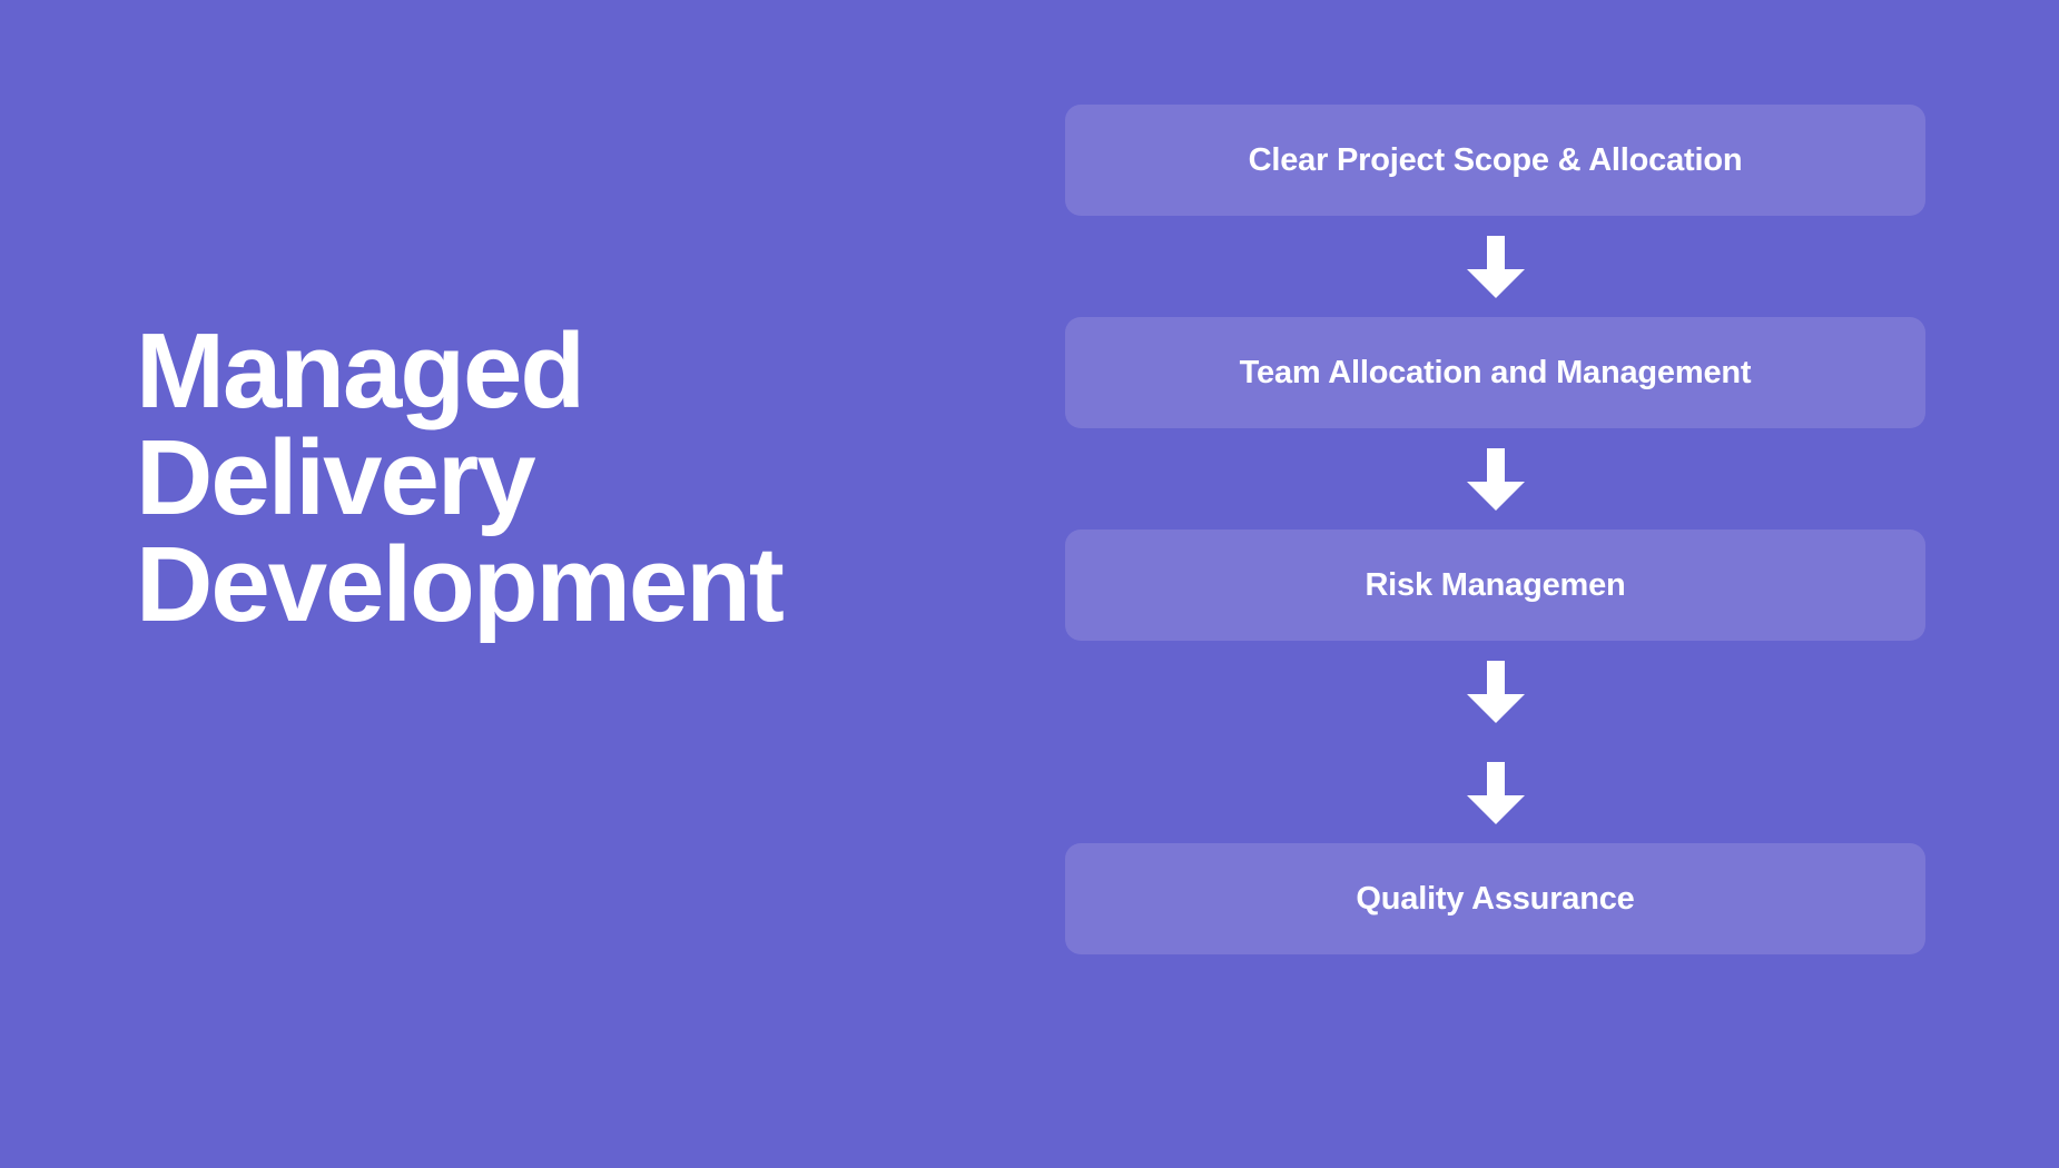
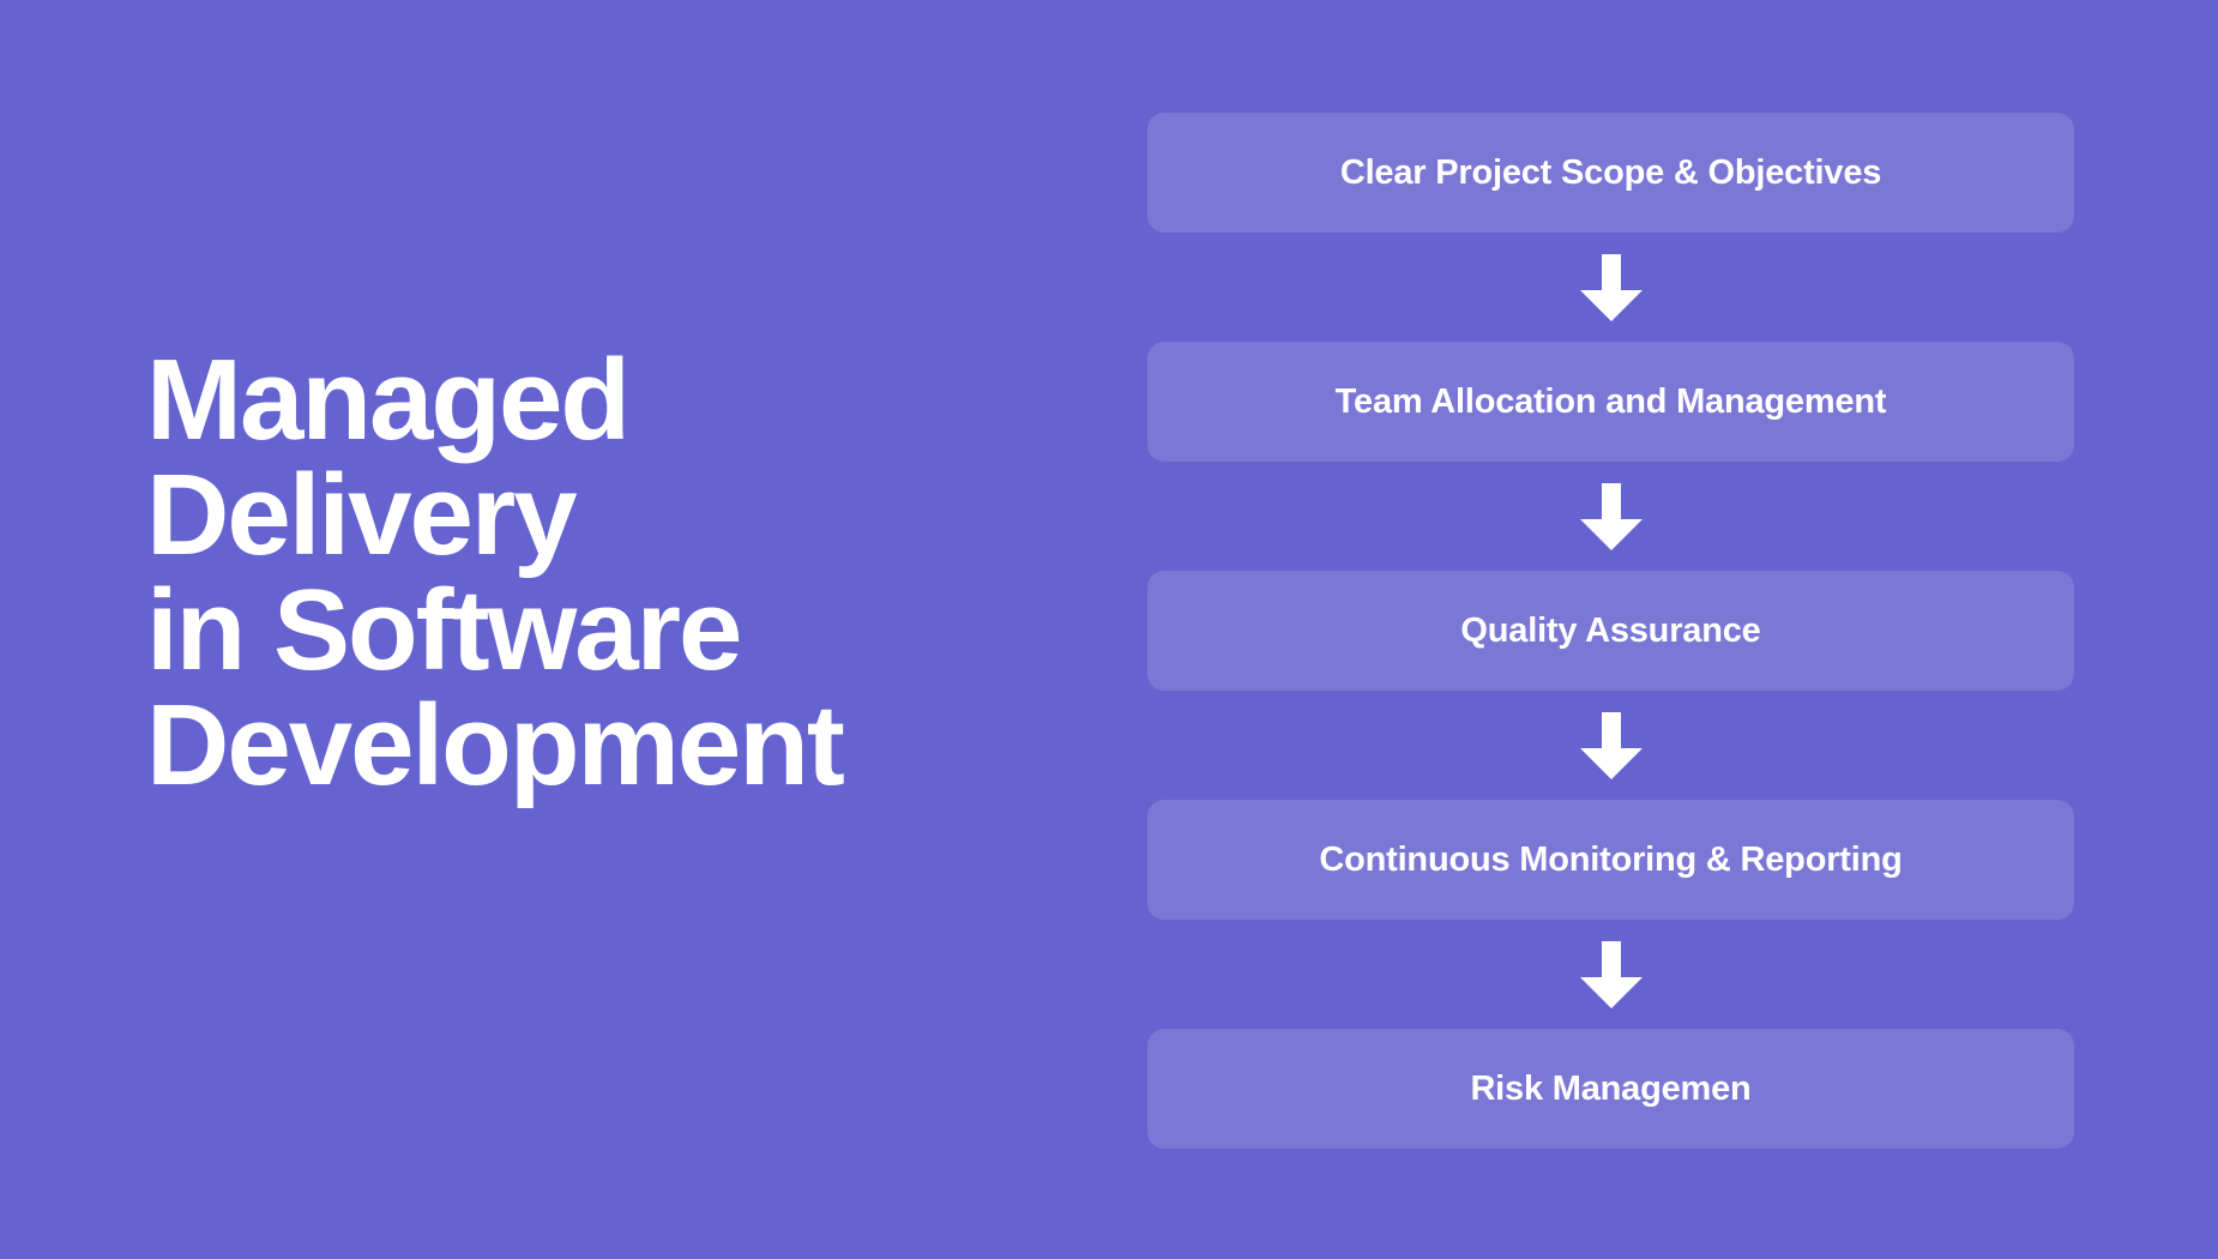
  Managed
  Delivery
+ in Software
  Development
- Clear Project Scope & Allocation
+ Clear Project Scope & Objectives
  Team Allocation and Management
- Risk Managemen
+ Quality Assurance
+ Continuous Monitoring & Reporting
- Quality Assurance
+ Risk Managemen
